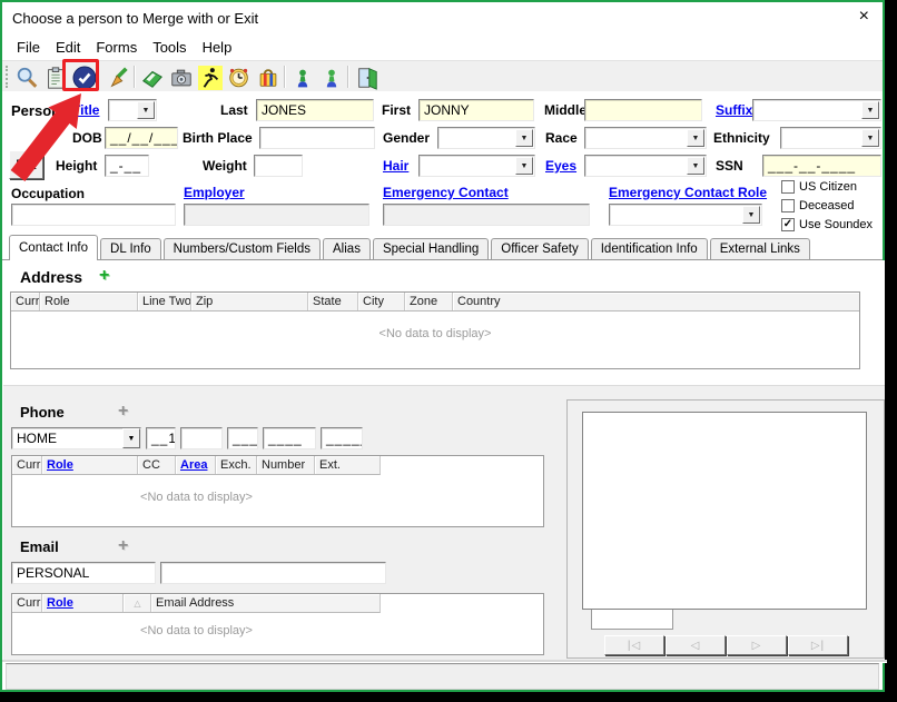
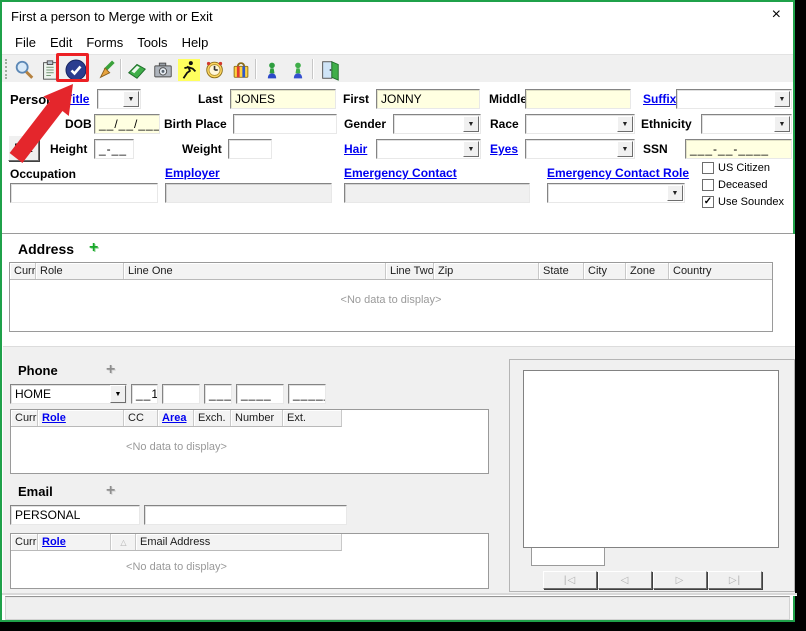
- Choose a person to Merge with or Exit
+ First a person to Merge with or Exit
  ×
  File
  Edit
  Forms
  Tools
  Help
  Perso
  itle
  Last
  JONES
  First
  JONNY
  Middle
  Suffix
  DOB
  __/__/___
  Birth Place
  Gender
  Race
  Ethnicity
  Height
  _-__
  Weight
  Hair
  Eyes
  SSN
  ___-__-____
  Occupation
  Employer
  Emergency Contact
  Emergency Contact Role
  US Citizen
  Deceased
  ✓
  Use Soundex
- Contact Info
- DL Info
- Numbers/Custom Fields
- Alias
- Special Handling
- Officer Safety
- Identification Info
- External Links
  Address
  +
  Curr
  Role
+ Line One
  Line Two
  Zip
  State
  City
  Zone
  Country
  <No data to display>
  Phone
  +
  HOME
  __1
  ___
  ____
  ____
  Curr
  Role
  CC
  Area
  Exch.
  Number
  Ext.
  <No data to display>
  Email
  +
  PERSONAL
  Curr
  Role
  △
  Email Address
  <No data to display>
  |◁
  ◁
  ▷
  ▷|
